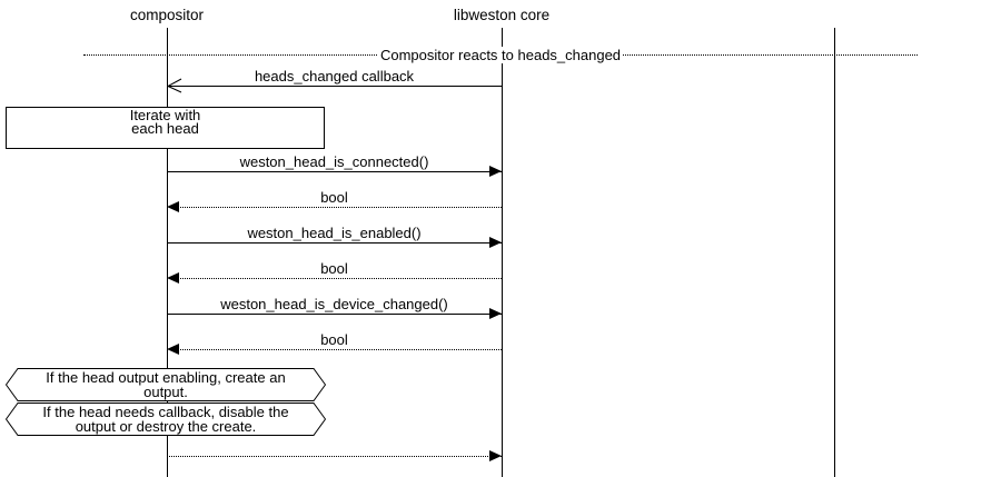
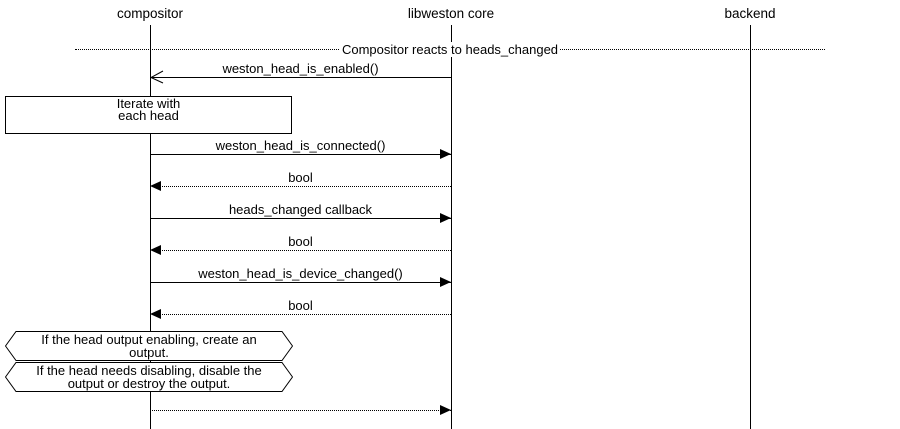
  compositor
  libweston core
+ backend
  Compositor reacts to heads_changed
- heads_changed callback
+ weston_head_is_enabled()
  Iterate with
  each head
  weston_head_is_connected()
  bool
- weston_head_is_enabled()
+ heads_changed callback
  bool
  weston_head_is_device_changed()
  bool
  If the head output enabling, create an
  output.
- If the head needs callback, disable the
+ If the head needs disabling, disable the
- output or destroy the create.
+ output or destroy the output.
